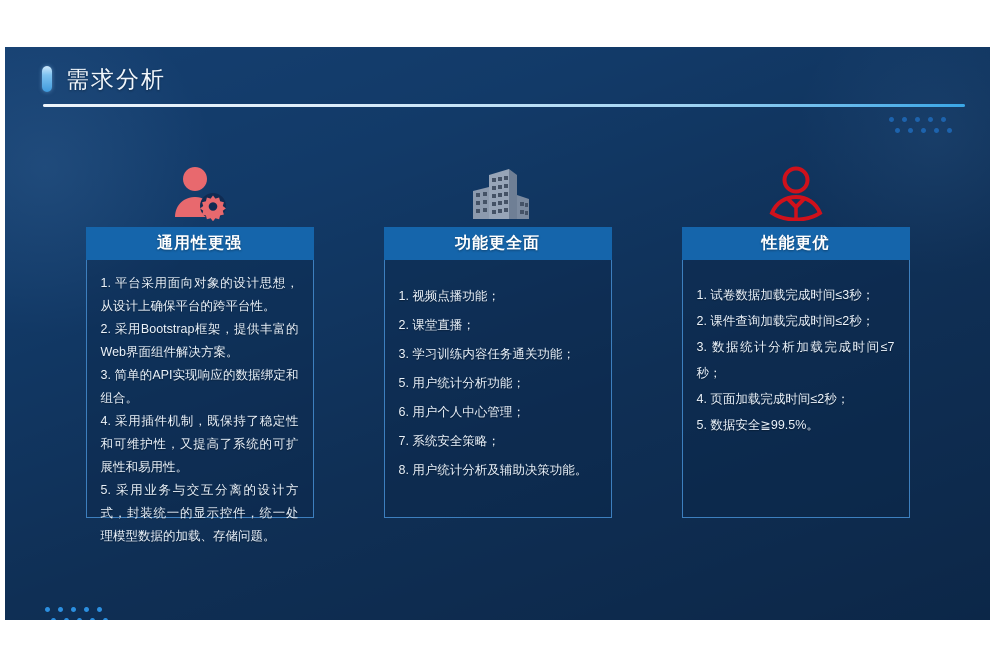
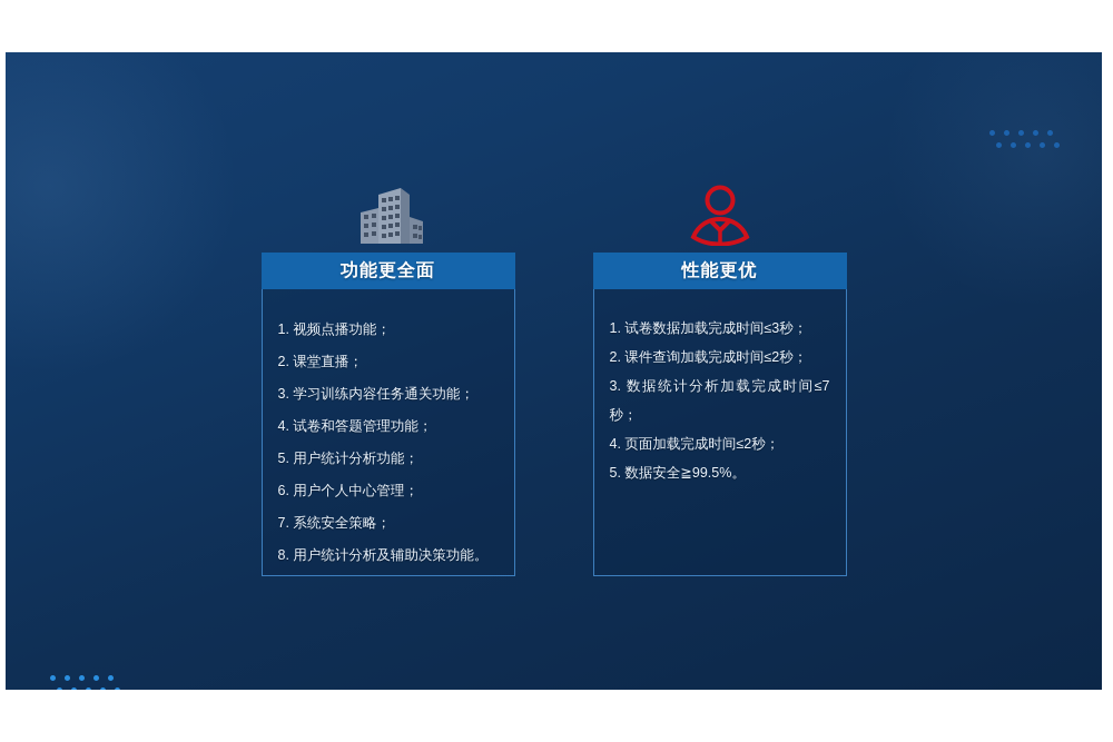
- 需求分析
- 通用性更强
- 1. 平台采用面向对象的设计思想，从设计上确保平台的跨平台性。
- 2. 采用Bootstrap框架，提供丰富的Web界面组件解决方案。
- 3. 简单的API实现响应的数据绑定和组合。
- 4. 采用插件机制，既保持了稳定性和可维护性，又提高了系统的可扩展性和易用性。
- 5. 采用业务与交互分离的设计方式，封装统一的显示控件，统一处理模型数据的加载、存储问题。
  功能更全面
  1. 视频点播功能；
  2. 课堂直播；
  3. 学习训练内容任务通关功能；
+ 4. 试卷和答题管理功能；
  5. 用户统计分析功能；
  6. 用户个人中心管理；
  7. 系统安全策略；
  8. 用户统计分析及辅助决策功能。
  性能更优
  1. 试卷数据加载完成时间≤3秒；
  2. 课件查询加载完成时间≤2秒；
  3. 数据统计分析加载完成时间≤7秒；
  4. 页面加载完成时间≤2秒；
  5. 数据安全≧99.5%。
